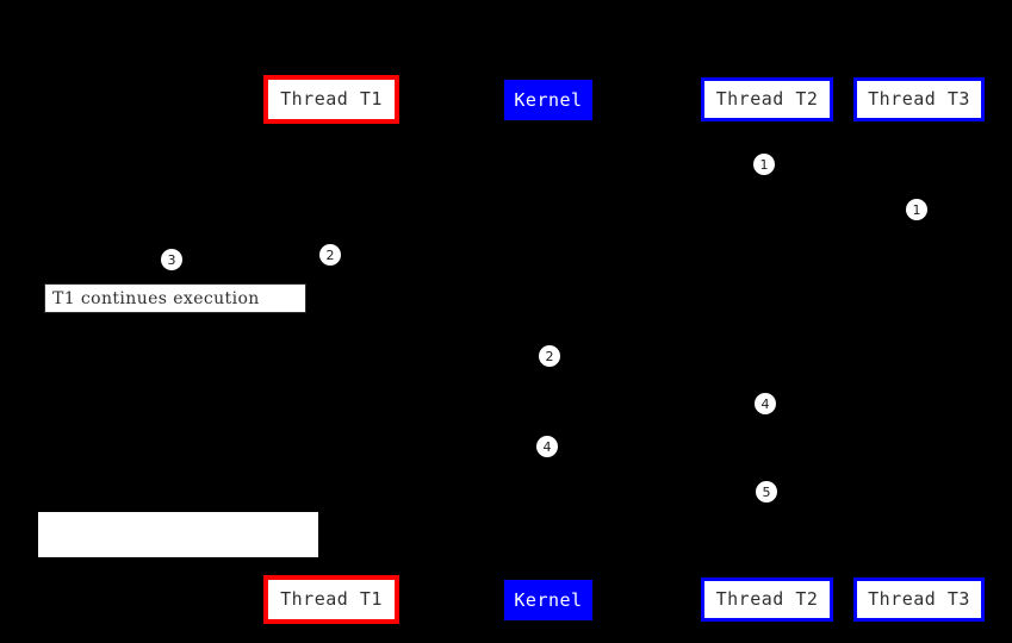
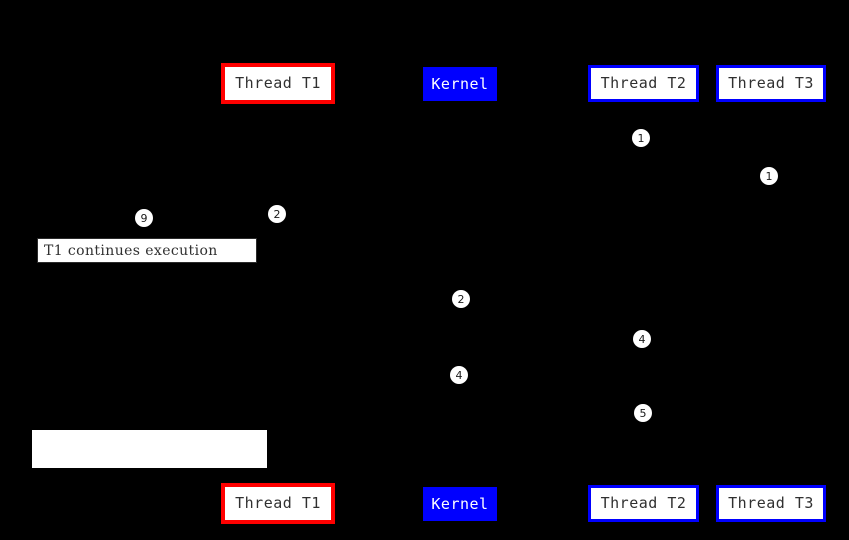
  Thread T1
  Kernel
  Thread T2
  Thread T3
  Thread T1
  Kernel
  Thread T2
  Thread T3
  1
  1
- 3
+ 9
  2
  2
  4
  4
  5
  T1 continues execution
